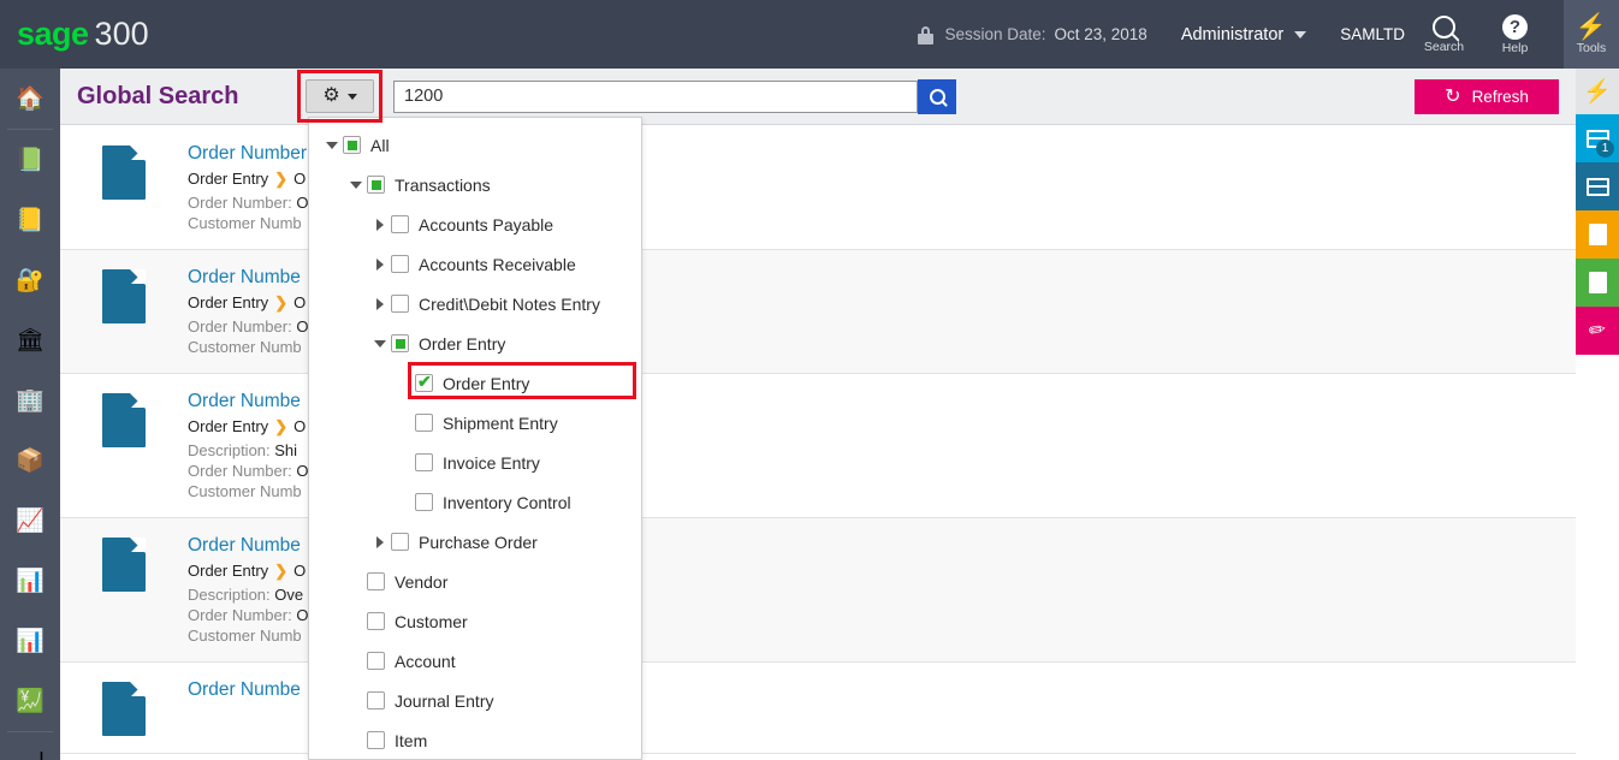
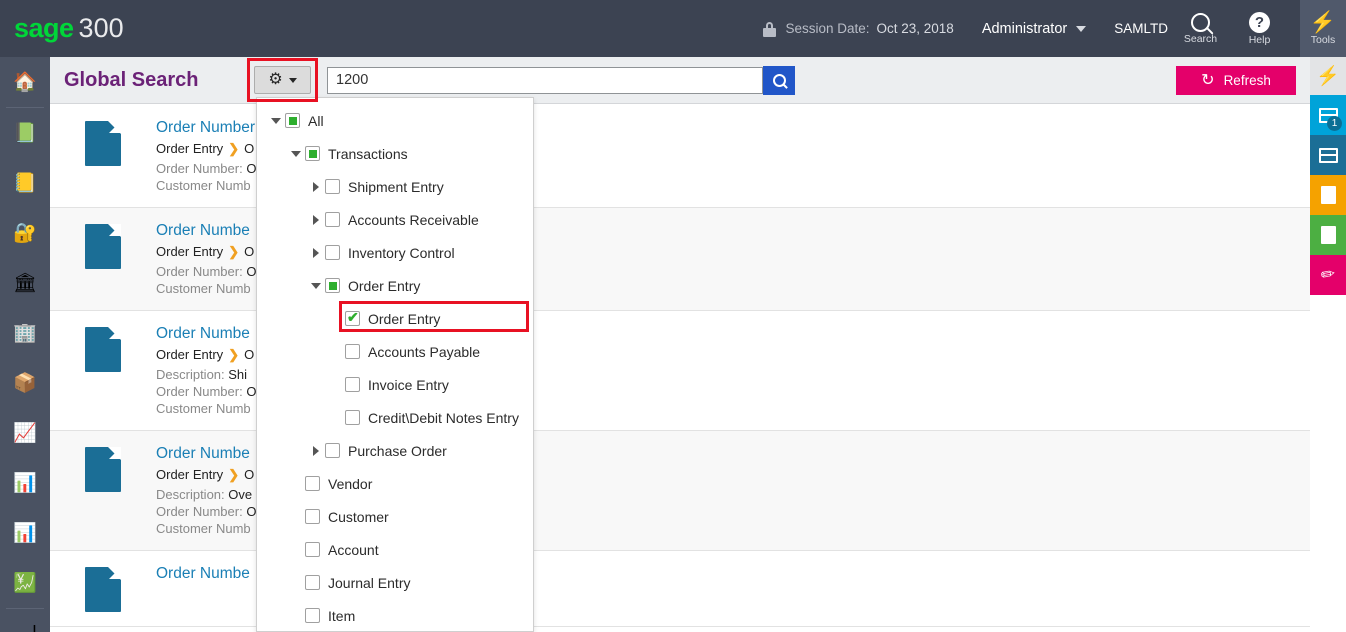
  sage
  300
  Session Date:
  Oct 23, 2018
  Administrator
  SAMLTD
  Search
  ?
  Help
  ⚡
  Tools
  🏠
  📗
  📒
  🔐
  🏛
  🏢
  📦
  📈
  📊
  📊
  💹
  ⚡
  1
  Global Search
  ⚙
  1200
  ↻
  Refresh
  Order Number
  Order Entry ❯ O
  Order Number: O
  Customer Numb
  Order Numbe
  Order Entry ❯ O
  Order Number: O
  Customer Numb
  Order Numbe
  Order Entry ❯ O
  Description: Shi
  Order Number: O
  Customer Numb
  Order Numbe
  Order Entry ❯ O
  Description: Ove
  Order Number: O
  Customer Numb
  Order Numbe
  All
  Transactions
- Accounts Payable
+ Shipment Entry
  Accounts Receivable
- Credit\Debit Notes Entry
+ Inventory Control
  Order Entry
  Order Entry
- Shipment Entry
+ Accounts Payable
  Invoice Entry
- Inventory Control
+ Credit\Debit Notes Entry
  Purchase Order
  Vendor
  Customer
  Account
  Journal Entry
  Item
